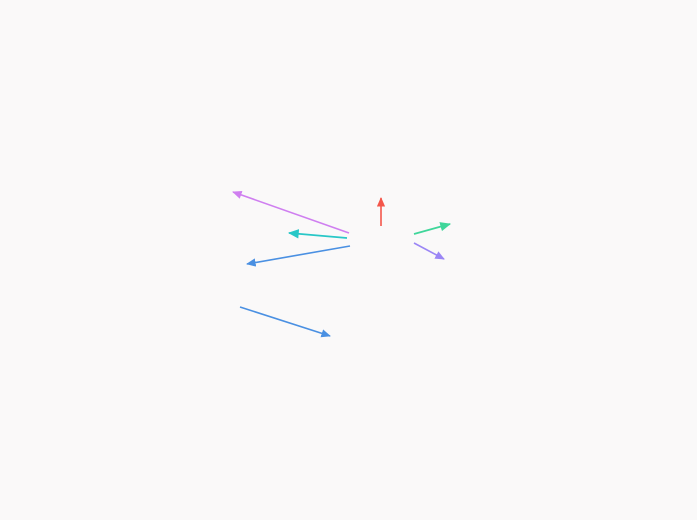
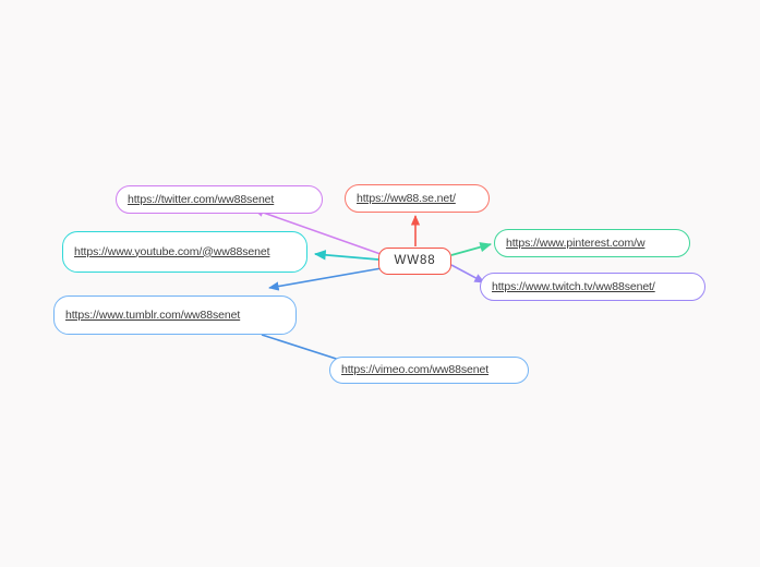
+ WW88
+ https://twitter.com/ww88senet
+ https://ww88.se.net/
+ https://www.youtube.com/@ww88senet
+ https://www.pinterest.com/w
+ https://www.twitch.tv/ww88senet/
+ https://www.tumblr.com/ww88senet
+ https://vimeo.com/ww88senet
